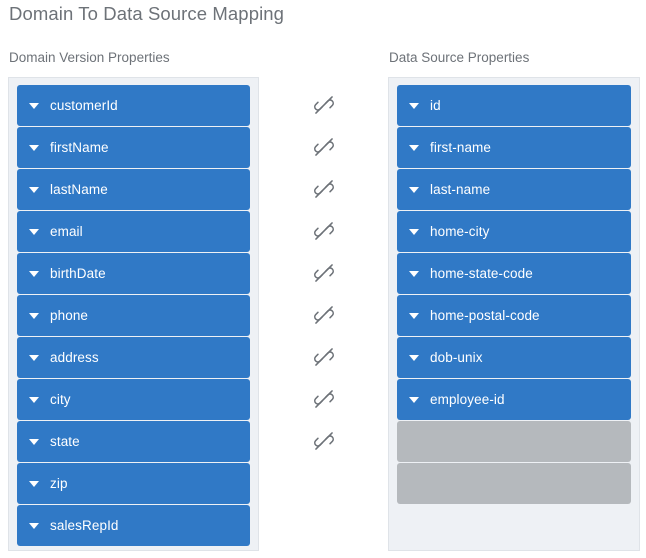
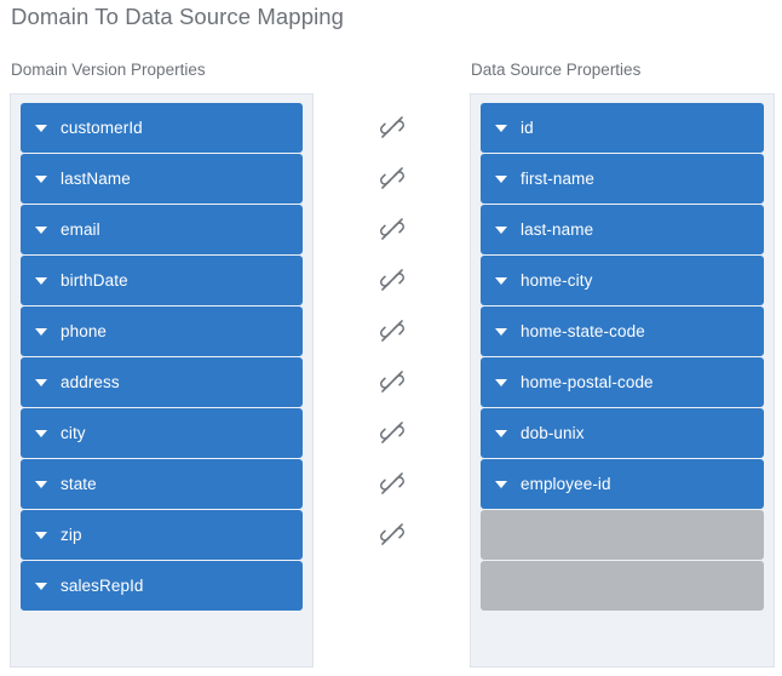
  Domain To Data Source Mapping
  Domain Version Properties
  Data Source Properties
  customerId
- firstName
  lastName
  email
  birthDate
  phone
  address
  city
  state
  zip
  salesRepId
  id
  first-name
  last-name
  home-city
  home-state-code
  home-postal-code
  dob-unix
  employee-id
